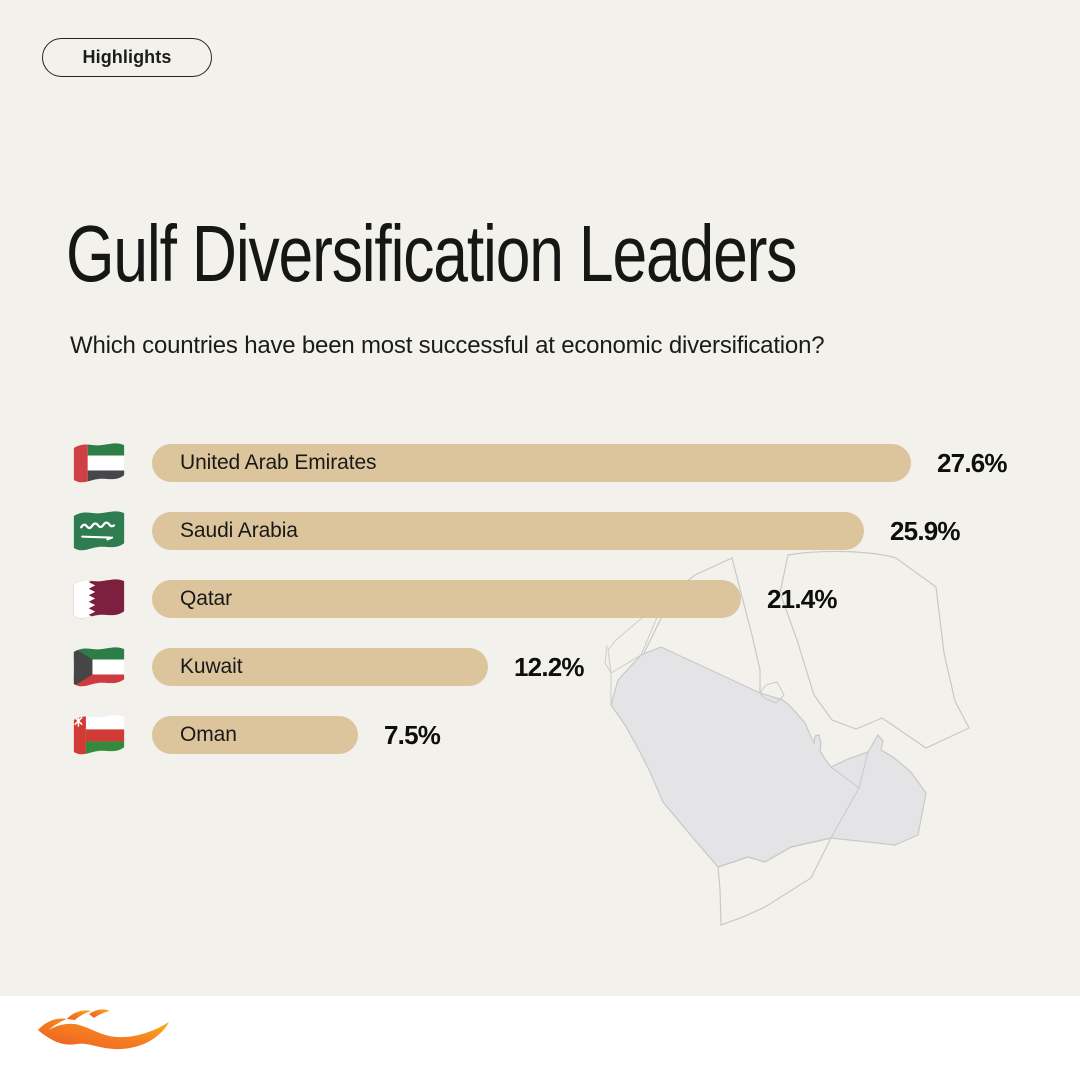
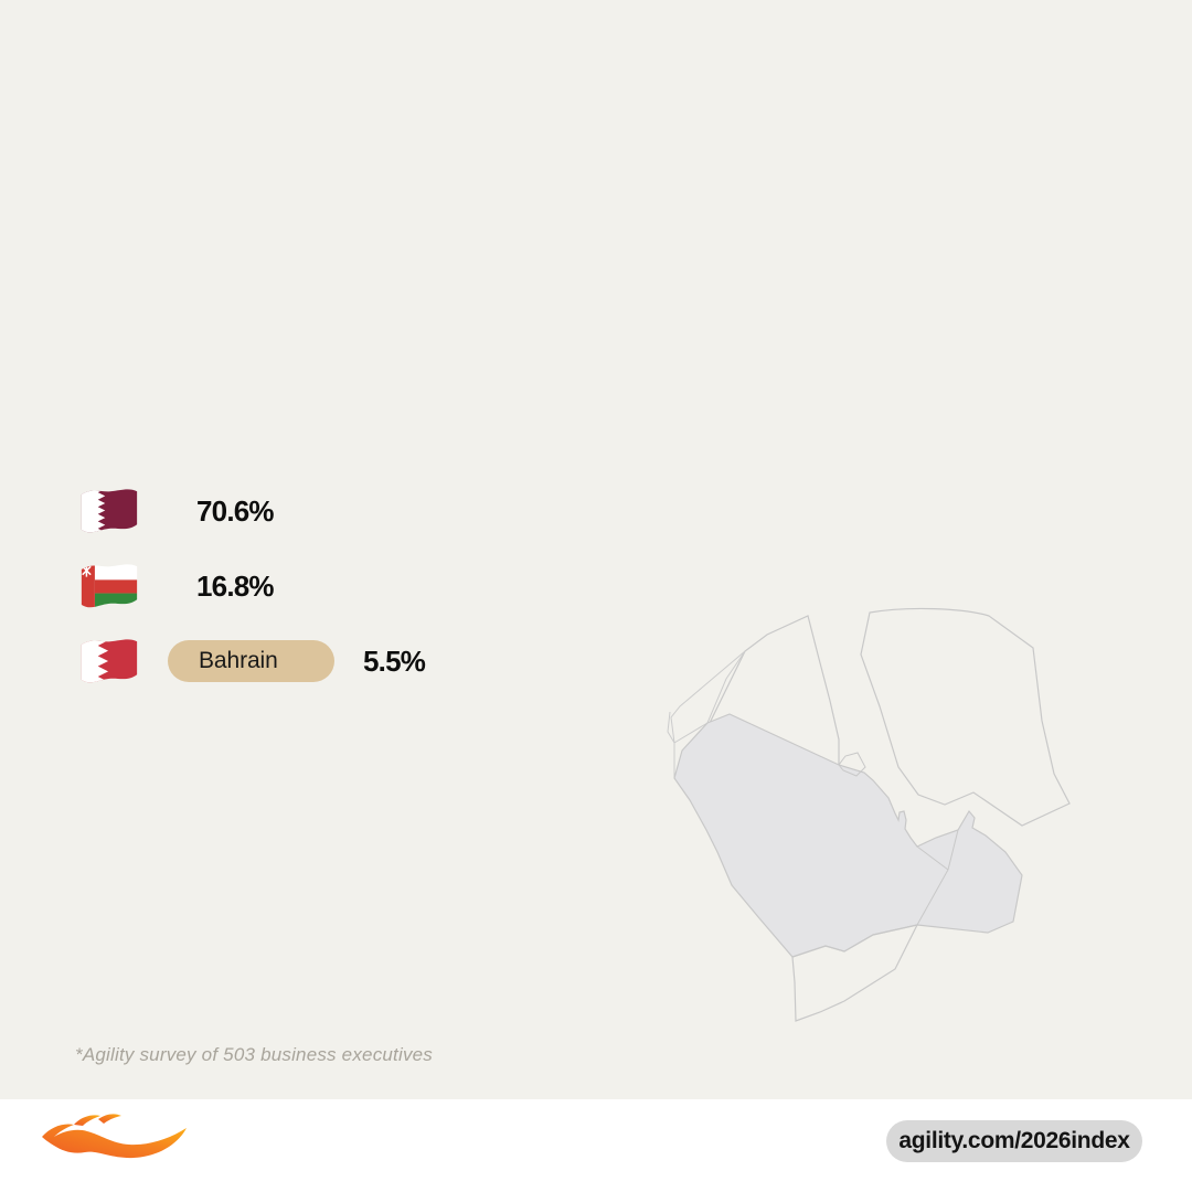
- Highlights
- Gulf Diversification Leaders
- Which countries have been most successful at economic diversification?
- United Arab Emirates
- 27.6%
- Saudi Arabia
- 25.9%
- Qatar
- 21.4%
+ 70.6%
- Kuwait
- 12.2%
- Oman
- 7.5%
+ 16.8%
+ Bahrain
+ 5.5%
+ *Agility survey of 503 business executives
+ agility.com/2026index
